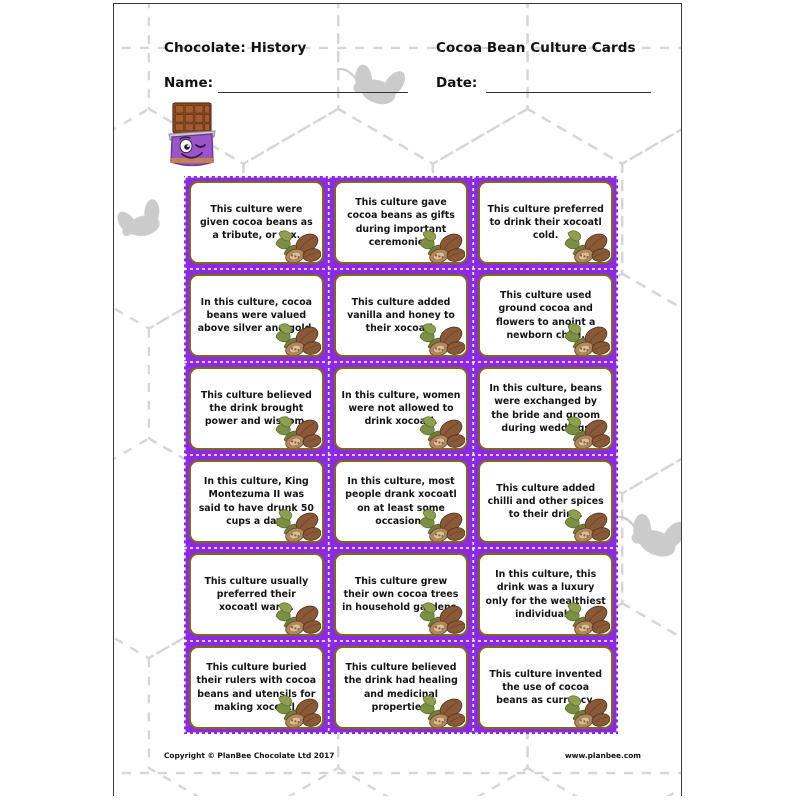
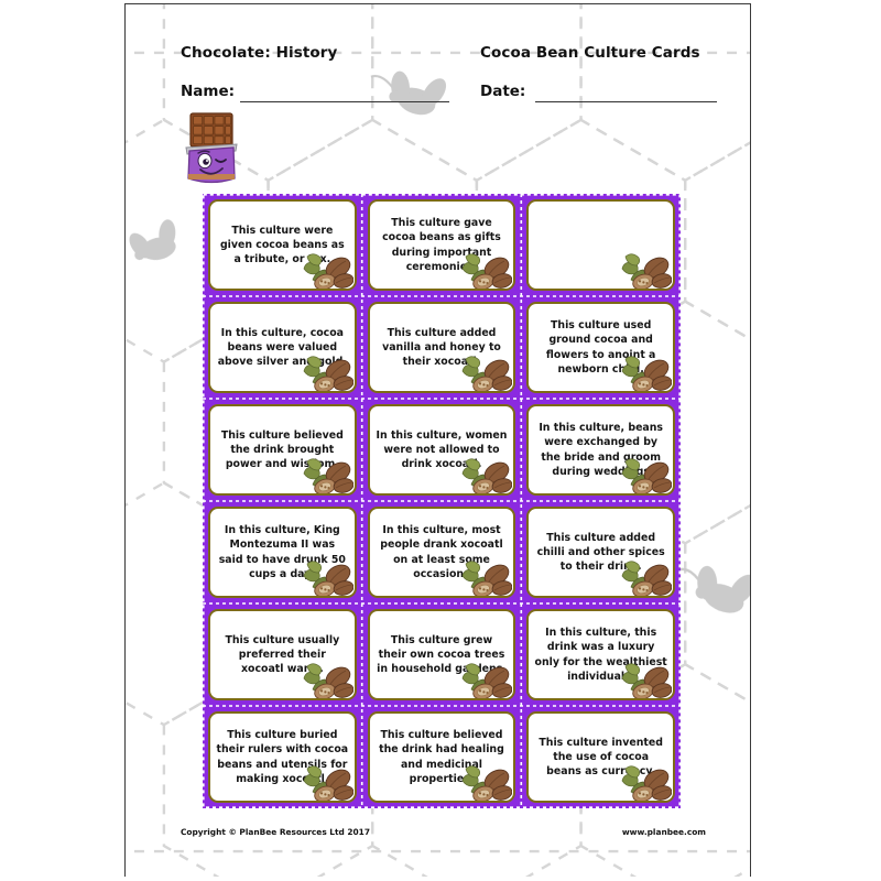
  Chocolate: History
  Cocoa Bean Culture Cards
  Name:
  Date:
  This culture were given cocoa beans as a tribute, orx.
  This culture gave cocoa beans as gifts during important ceremoni
- This culture preferred to drink their xocoatl cold.
  In this culture, cocoa beans were valued above silver an go
  This culture added vanilla and honey to their xocoa
  This culture used ground cocoa and flowers to anoint a newborn ch.
  This culture believed the drink brought power and wism
  In this culture, women were not allowed to drink xocoa
  In this culture, beans were exchanged by the bride and groom during weddg
  In this culture, King Montezuma II was said to have drunk 50 cups a da
  In this culture, most people drank xocoatl on at least some occasion
  This culture added chilli and other spices to their dri
  This culture usually preferred their xocoatl war.
  This culture grew their own cocoa trees in household gae
  In this culture, this drink was a luxury only for the wealthiest individua
  This culture buried their rulers with cocoa beans and utensils for making xocl
  This culture believed the drink had healing and medicinal propertie
  This culture invented the use of cocoa beans as currcy
- Copyright © PlanBee Chocolate Ltd 2017
+ Copyright © PlanBee Resources Ltd 2017
  www.planbee.com
